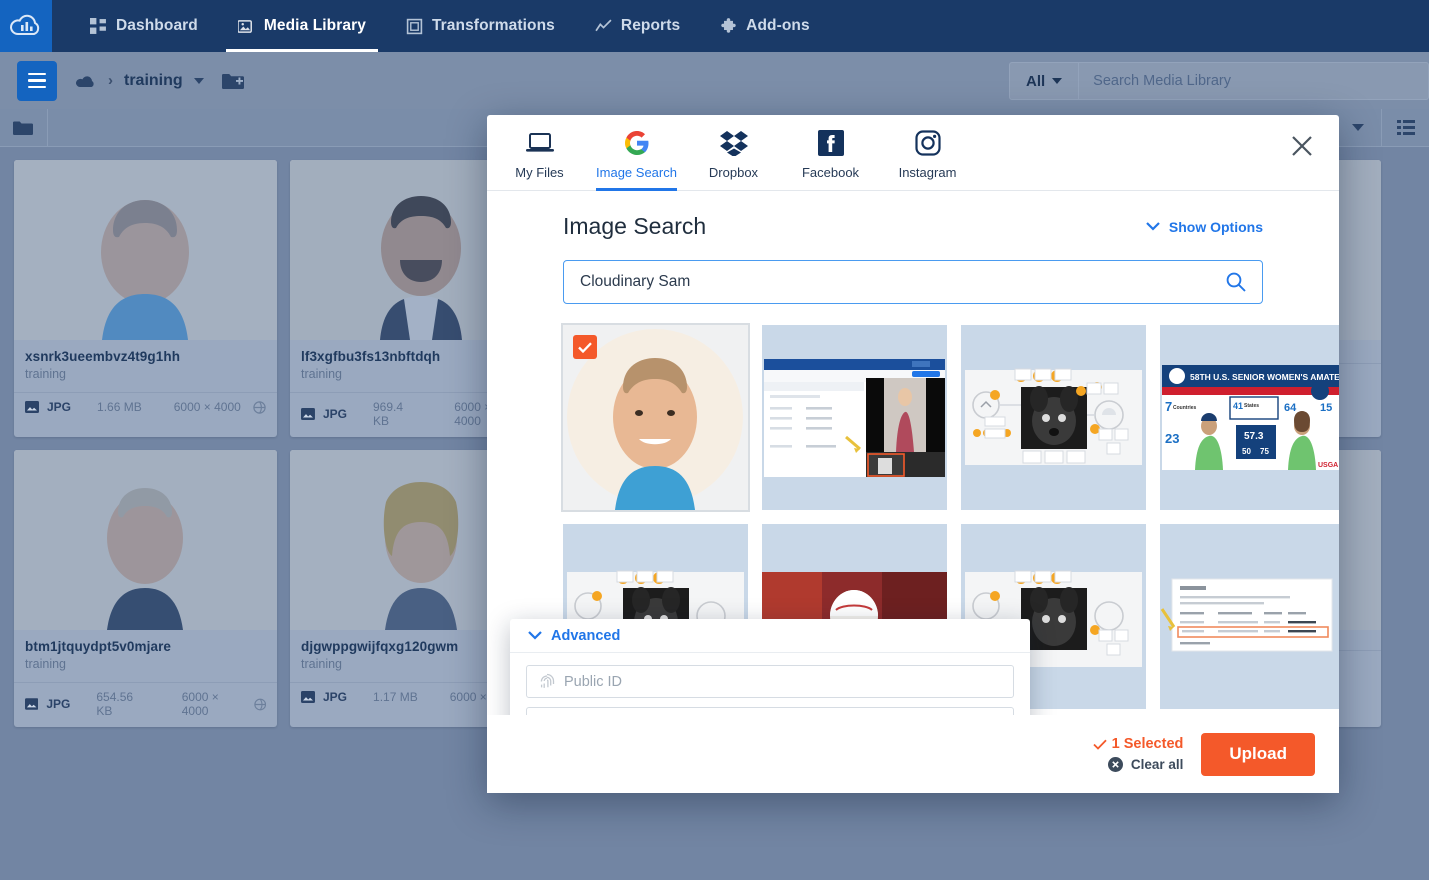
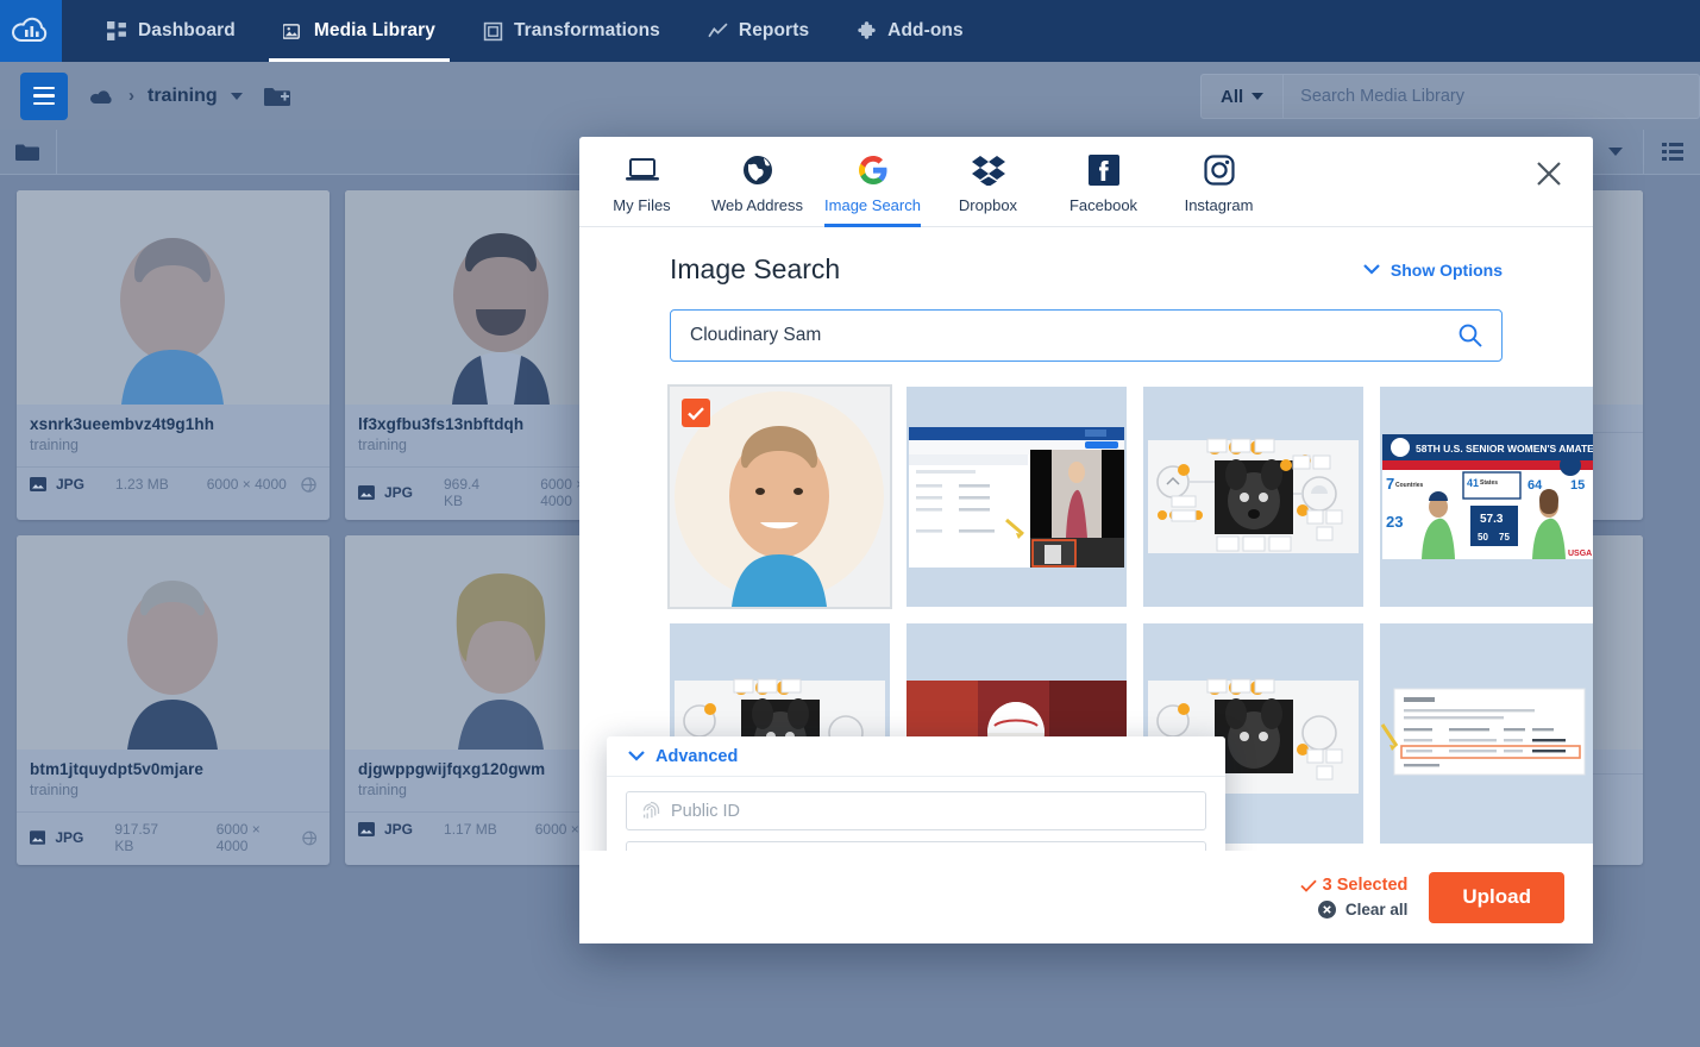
  Dashboard
  Media Library
  Transformations
  Reports
  Add-ons
  ›
  training
  All
  Search Media Library
  xsnrk3ueembvz4t9g1hh
  training
  JPG
- 1.66 MB
+ 1.23 MB
  6000 × 4000
  lf3xgfbu3fs13nbftdqh
  training
  JPG
  969.4 KB
  6000 4000
  btm1jtquydpt5v0mjare
  training
  JPG
- 654.56 KB
+ 917.57 KB
  6000 × 4000
  djgwppgwijfqxg120gwm
  training
  JPG
  1.17 MB
  My Files
+ Web Address
  Image Search
  Dropbox
  Facebook
  Instagram
  Image Search
  Show Options
  Cloudinary Sam
  58TH U.S. SENIOR WOMEN'S AMATE
  7
  23
  41
  57.3
  50
  75
  64
  15
  Advanced
  Public ID
- 1 Selected
+ 3 Selected
  Clear all
  Upload
